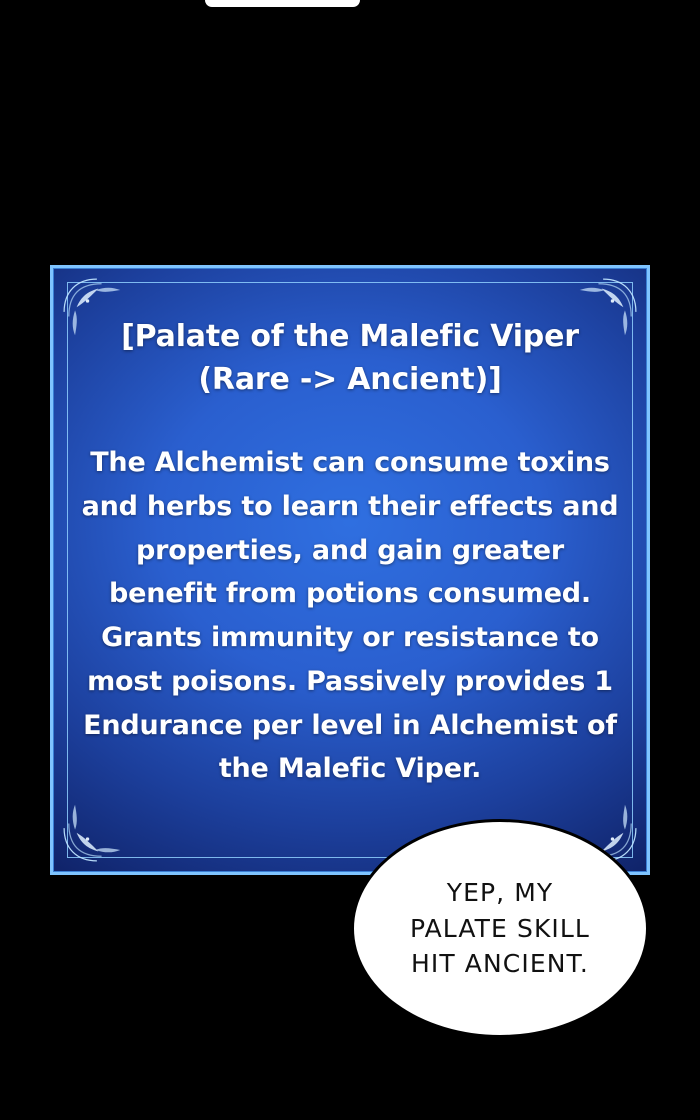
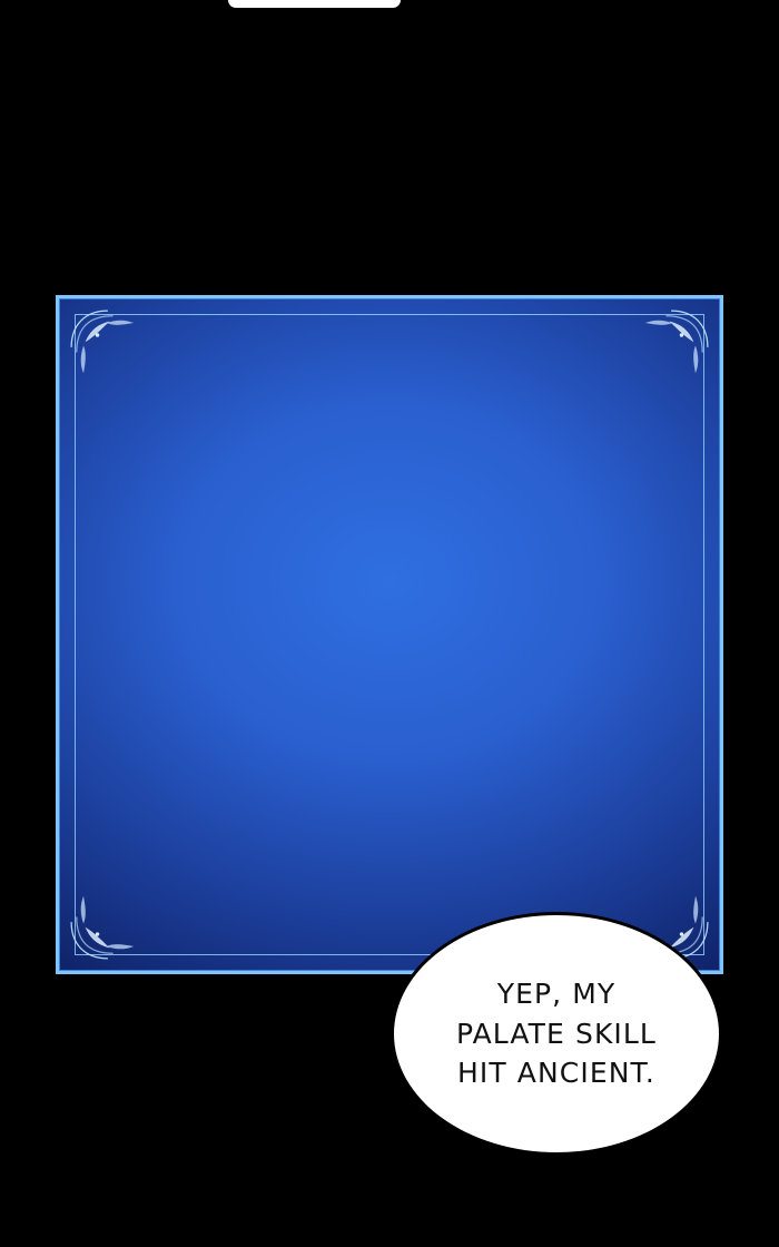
- [Palate of the Malefic Viper
- (Rare -> Ancient)]
- The Alchemist can consume toxins and herbs to learn their effects and properties, and gain greater benefit from potions consumed. Grants immunity or resistance to most poisons. Passively provides 1 Endurance per level in Alchemist of the Malefic Viper.
  YEP, MY
  PALATE SKILL
  HIT ANCIENT.
